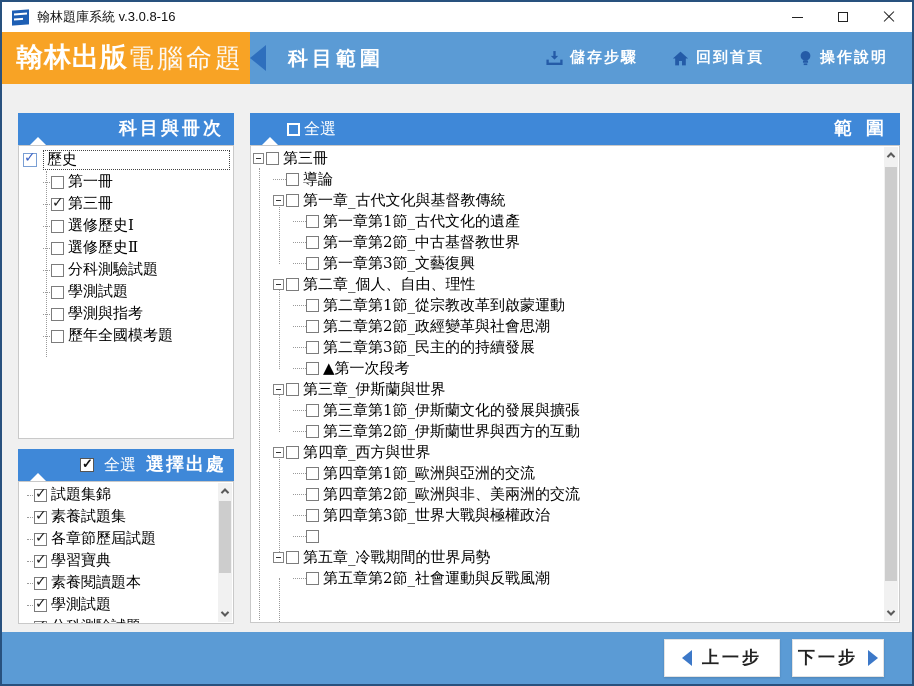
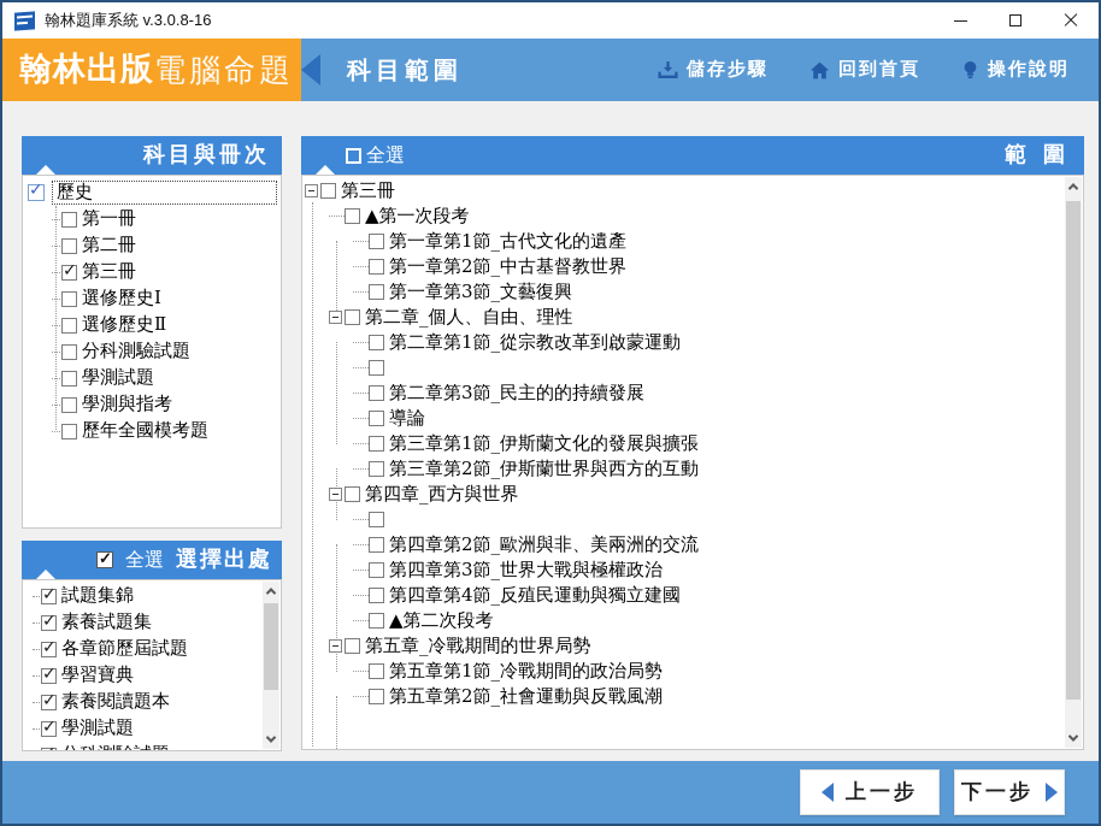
  翰林題庫系統 v.3.0.8-16
  翰林出版
  電腦命題
  科目範圍
  儲存步驟
  回到首頁
  操作說明
  科目與冊次
  歷史
  第一冊
+ 第二冊
  第三冊
  選修歷史Ⅰ
  選修歷史Ⅱ
  分科測驗試題
  學測試題
  學測與指考
  歷年全國模考題
  全選
  選擇出處
  試題集錦
  素養試題集
  各章節歷屆試題
  學習寶典
  素養閱讀題本
  學測試題
  全選
  範圍
  第三冊
- 導論
+ ▲第一次段考
- 第一章_古代文化與基督教傳統
  第一章第1節_古代文化的遺產
  第一章第2節_中古基督教世界
  第一章第3節_文藝復興
  第二章_個人、自由、理性
  第二章第1節_從宗教改革到啟蒙運動
- 第二章第2節_政經變革與社會思潮
  第二章第3節_民主的的持續發展
- ▲第一次段考
+ 導論
- 第三章_伊斯蘭與世界
  第三章第1節_伊斯蘭文化的發展與擴張
  第三章第2節_伊斯蘭世界與西方的互動
  第四章_西方與世界
- 第四章第1節_歐洲與亞洲的交流
  第四章第2節_歐洲與非、美兩洲的交流
  第四章第3節_世界大戰與極權政治
+ 第四章第4節_反殖民運動與獨立建國
+ ▲第二次段考
  第五章_冷戰期間的世界局勢
+ 第五章第1節_冷戰期間的政治局勢
  第五章第2節_社會運動與反戰風潮
  上一步
  下一步
